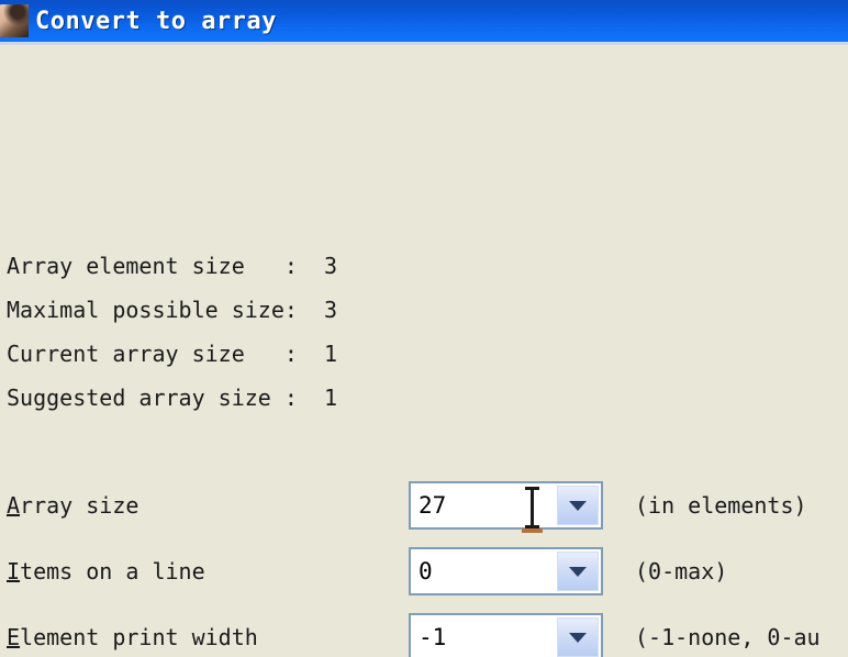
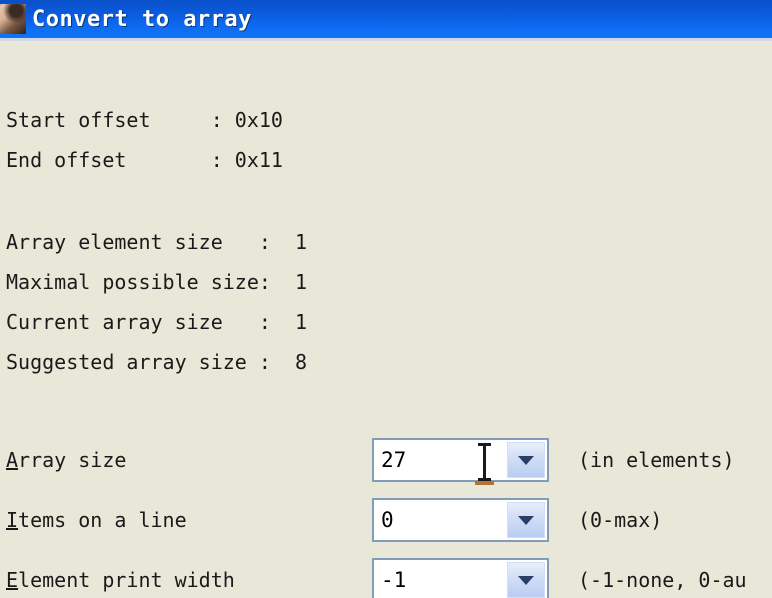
  Convert to array
+ Start offset : 0x10
+ End offset : 0x11
- Array element size : 3
+ Array element size : 1
- Maximal possible size: 3
+ Maximal possible size: 1
  Current array size : 1
- Suggested array size : 1
+ Suggested array size : 8
  Array size
  27
  (in elements)
  Items on a line
  0
  (0-max)
  Element print width
  -1
  (-1-none, 0-au
